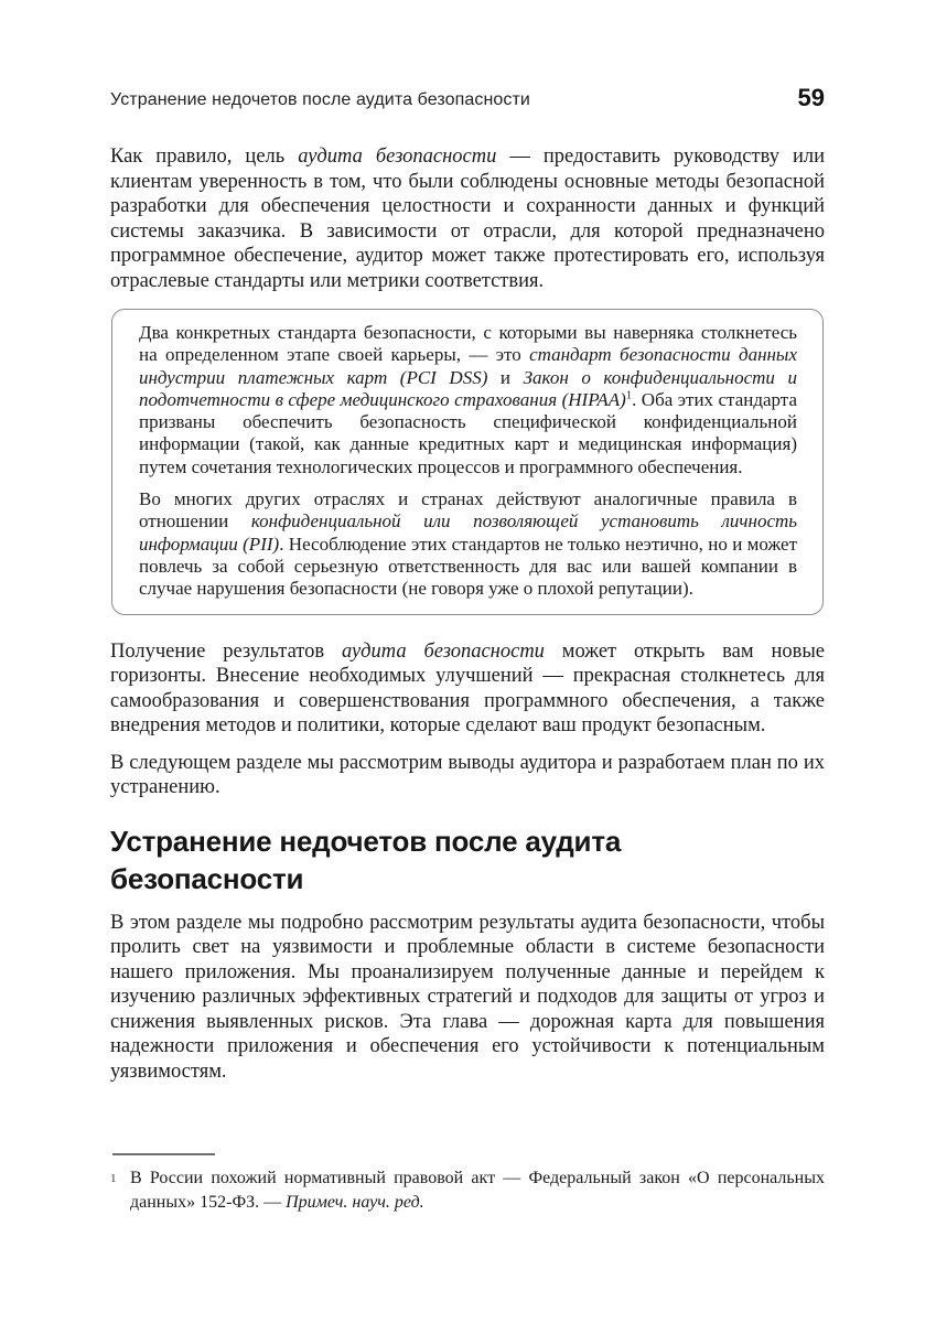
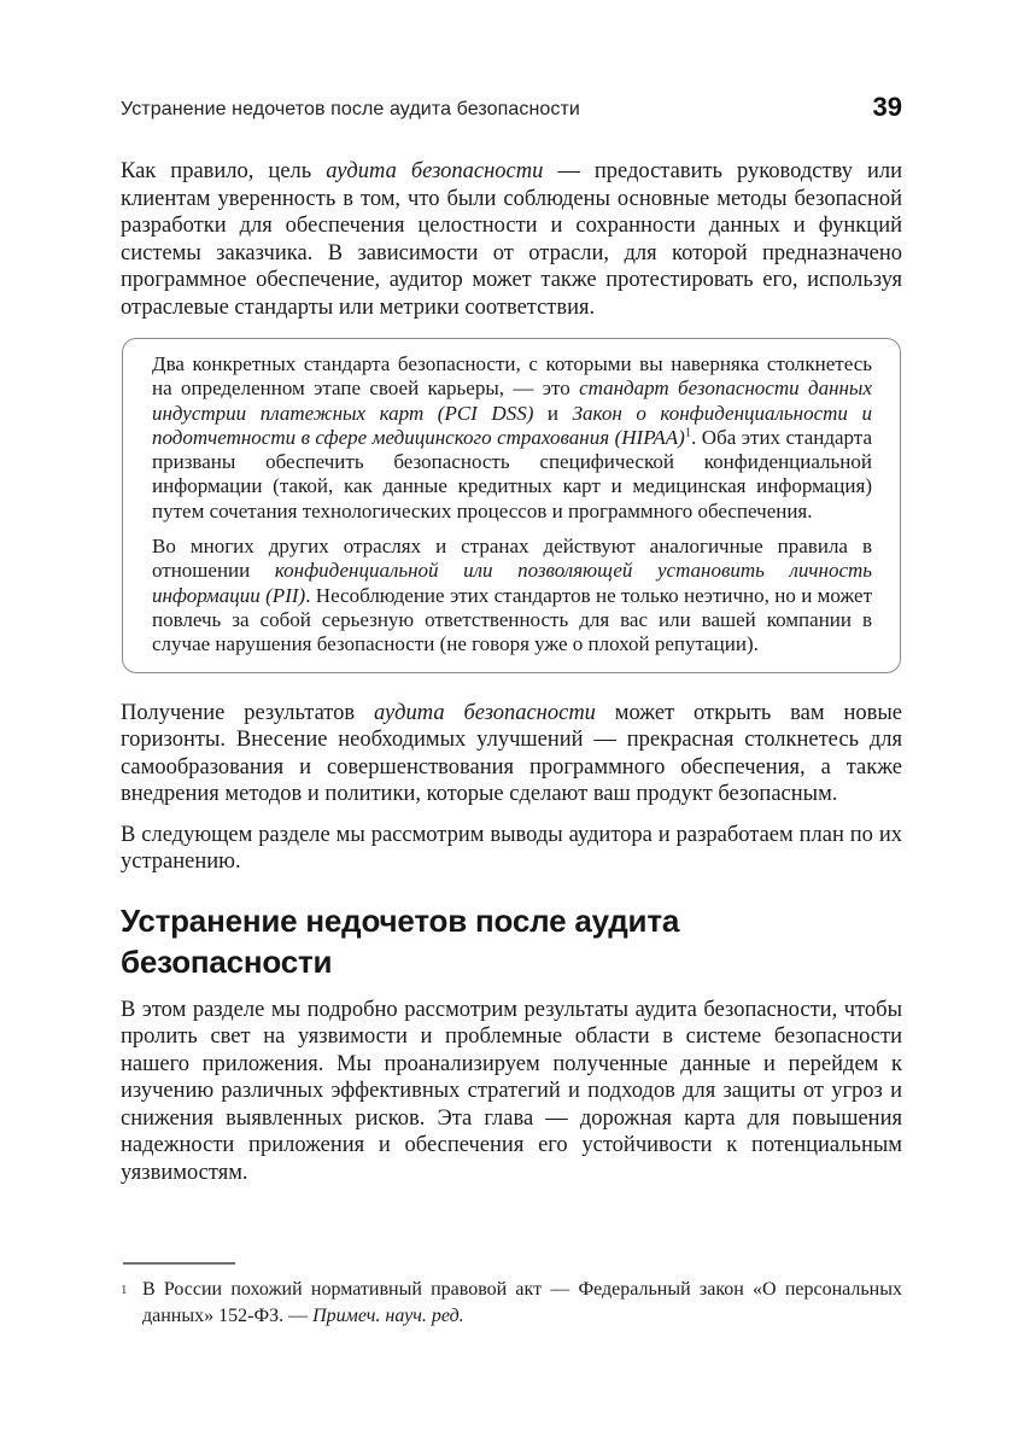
  Устранение недочетов после аудита безопасности
- 59
+ 39
  Как правило, цель аудита безопасности — предоставить руководству или клиентам уверенность в том, что были соблюдены основные методы безопасной разработки для обеспечения целостности и сохранности данных и функций системы заказчика. В зависимости от отрасли, для которой предназначено программное обеспечение, аудитор может также протестировать его, используя отраслевые стандарты или метрики соответствия.
  Два конкретных стандарта безопасности, с которыми вы наверняка столкнетесь на определенном этапе своей карьеры, — это стандарт безопасности данных индустрии платежных карт (PCI DSS) и Закон о конфиденциальности и подотчетности в сфере медицинского страхования (HIPAA)1. Оба этих стандарта призваны обеспечить безопасность специфической конфиденциальной информации (такой, как данные кредитных карт и медицинская информация) путем сочетания технологических процессов и программного обеспечения.
  Во многих других отраслях и странах действуют аналогичные правила в отношении конфиденциальной или позволяющей установить личность информации (PII). Несоблюдение этих стандартов не только неэтично, но и может повлечь за собой серьезную ответственность для вас или вашей компании в случае нарушения безопасности (не говоря уже о плохой репутации).
  Получение результатов аудита безопасности может открыть вам новые горизонты. Внесение необходимых улучшений — прекрасная столкнетесь для самообразования и совершенствования программного обеспечения, а также внедрения методов и политики, которые сделают ваш продукт безопасным.
  В следующем разделе мы рассмотрим выводы аудитора и разработаем план по их устранению.
  Устранение недочетов после аудита безопасности
  В этом разделе мы подробно рассмотрим результаты аудита безопасности, чтобы пролить свет на уязвимости и проблемные области в системе безопасности нашего приложения. Мы проанализируем полученные данные и перейдем к изучению различных эффективных стратегий и подходов для защиты от угроз и снижения выявленных рисков. Эта глава — дорожная карта для повышения надежности приложения и обеспечения его устойчивости к потенциальным уязвимостям.
  1
  В России похожий нормативный правовой акт — Федеральный закон «О персональных данных» 152-ФЗ. — Примеч. науч. ред.
